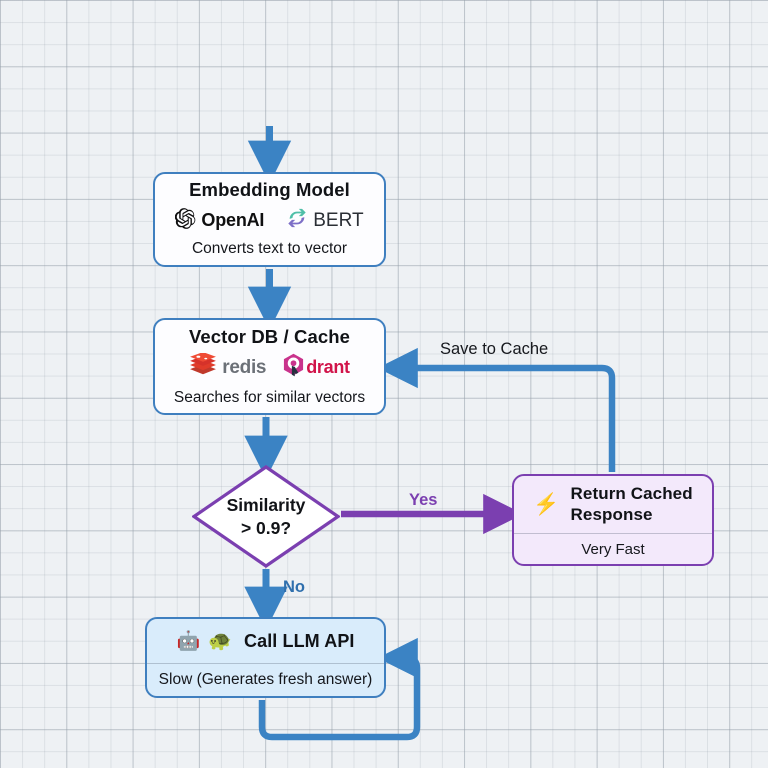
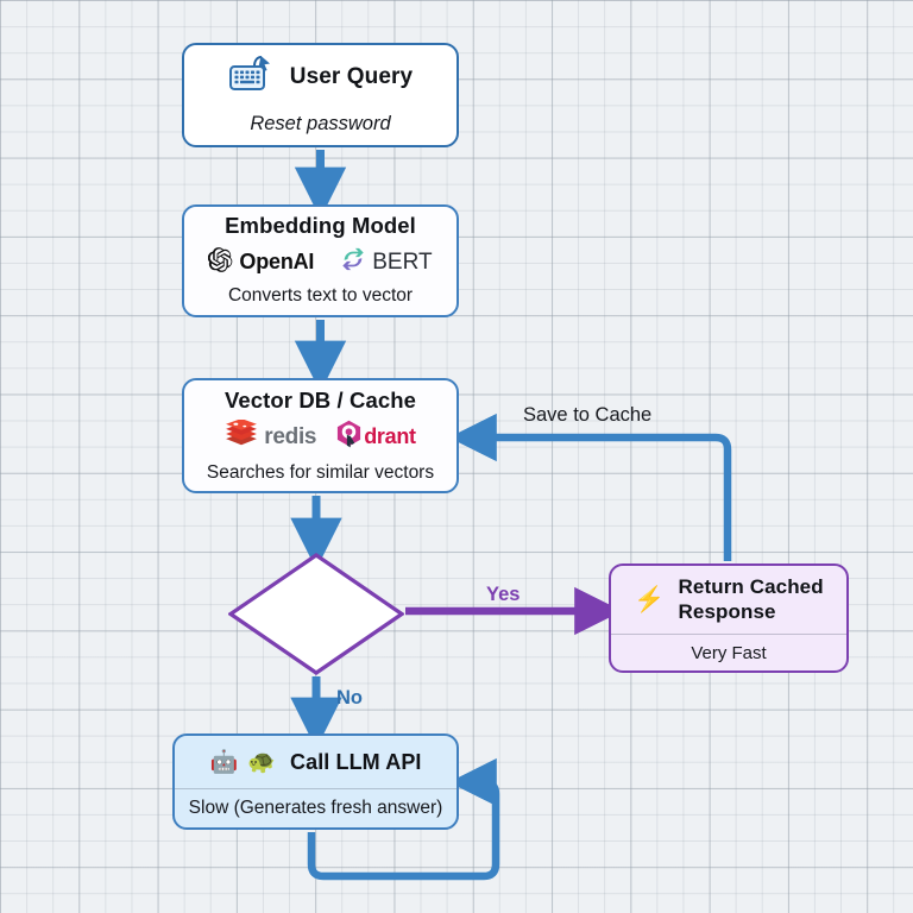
+ User Query
+ Reset password
  Embedding Model
  OpenAI
  BERT
  Converts text to vector
  Vector DB / Cache
  redis
  drant
  Searches for similar vectors
- Similarity
- > 0.9?
  ⚡
  Return Cached
  Response
  Very Fast
  🤖
  🐢
  Call LLM API
  Slow (Generates fresh answer)
  Save to Cache
  Yes
  No
